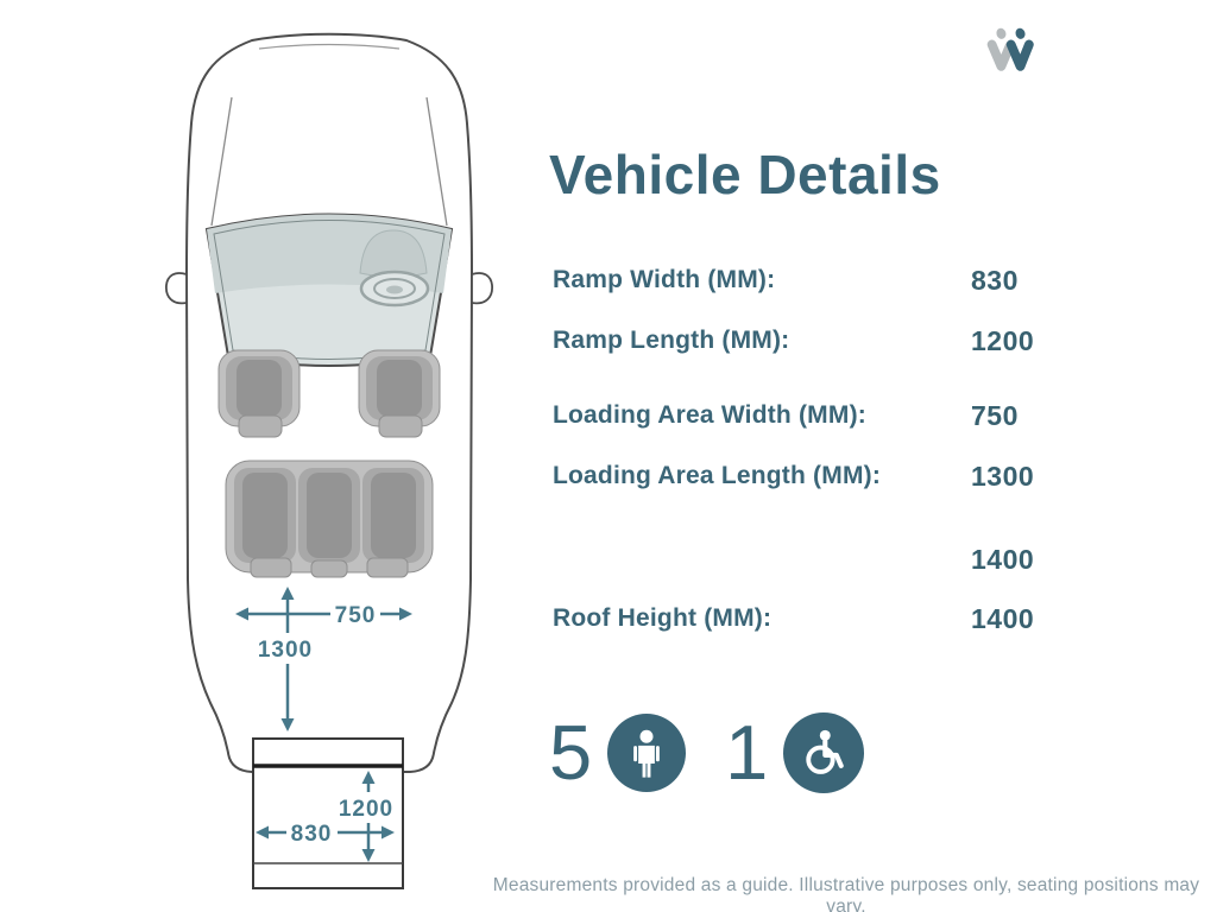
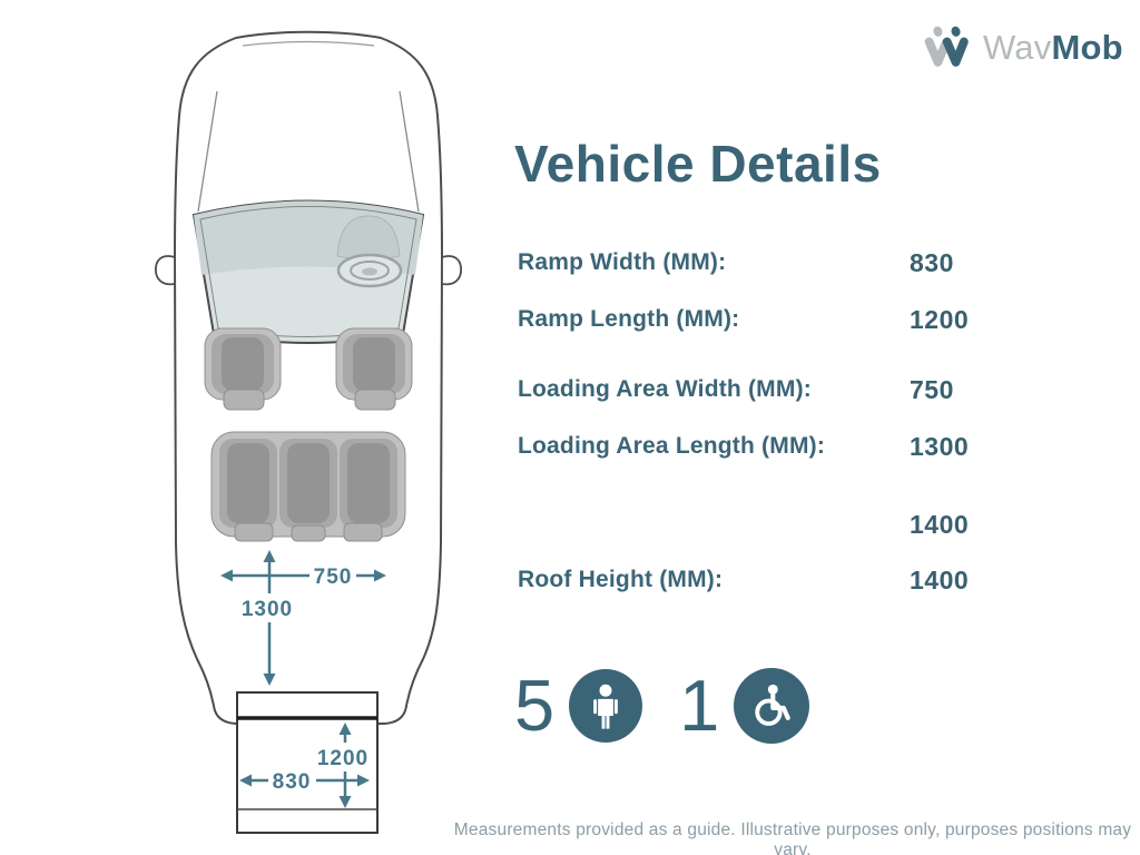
  750
  1300
  1200
  830
+ WavMob
  Vehicle Details
  Ramp Width (MM):
  830
  Ramp Length (MM):
  1200
  Loading Area Width (MM):
  750
  Loading Area Length (MM):
  1300
  1400
  Roof Height (MM):
  1400
  5
  1
- Measurements provided as a guide. Illustrative purposes only, seating positions may vary.
+ Measurements provided as a guide. Illustrative purposes only, purposes positions may vary.
